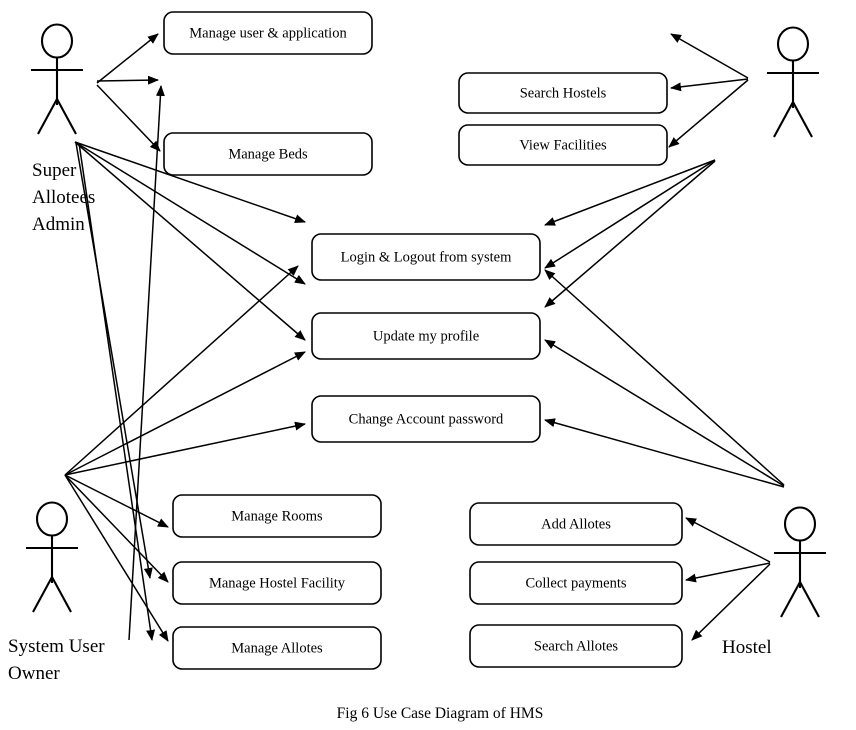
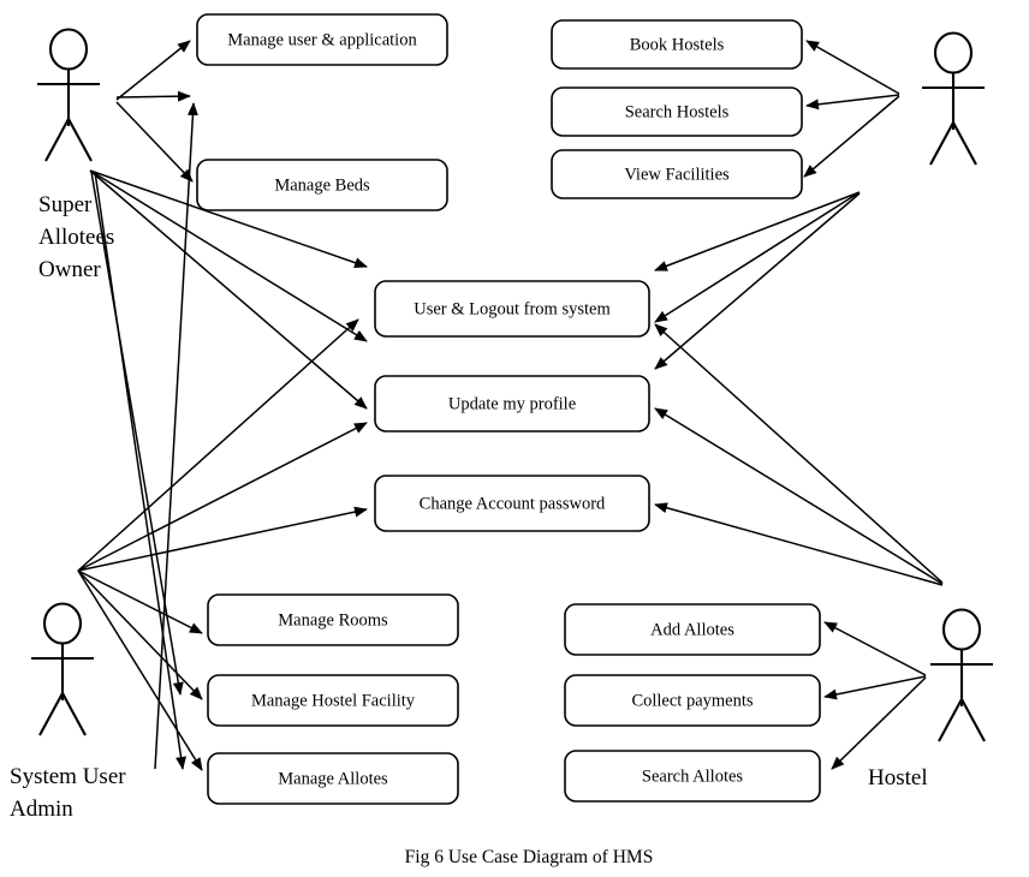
  Manage user & application
  Manage Beds
+ Book Hostels
  Search Hostels
  View Facilities
- Login & Logout from system
+ User & Logout from system
  Update my profile
  Change Account password
  Manage Rooms
  Manage Hostel Facility
  Manage Allotes
  Add Allotes
  Collect payments
  Search Allotes
  Super
  Allotees
- Admin
+ Owner
  System User
- Owner
+ Admin
  Hostel
  Fig 6 Use Case Diagram of HMS
